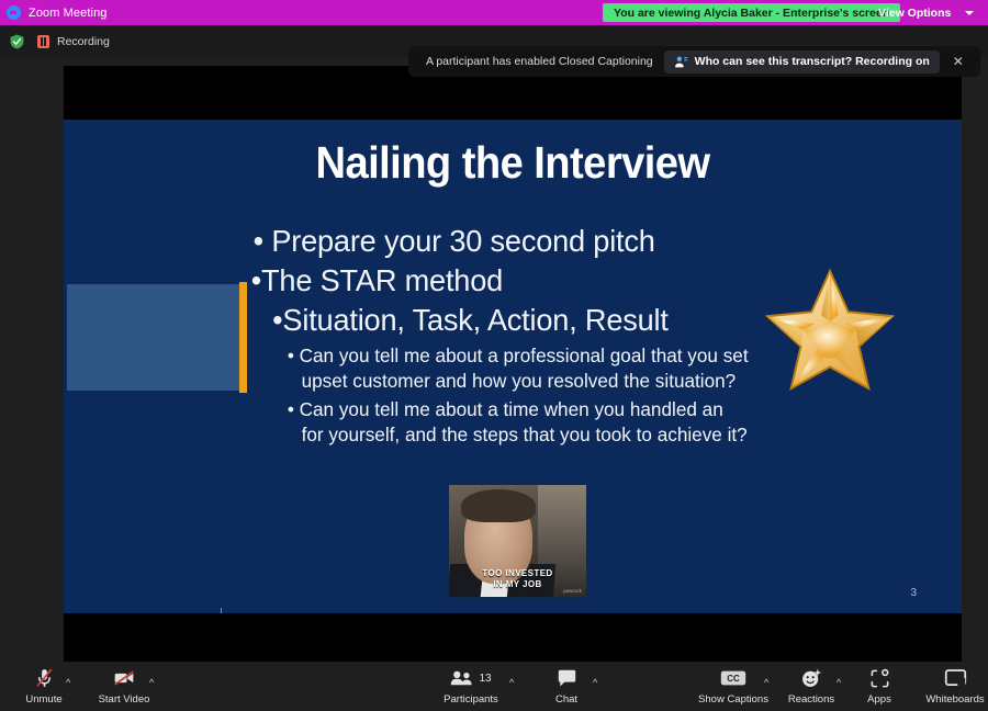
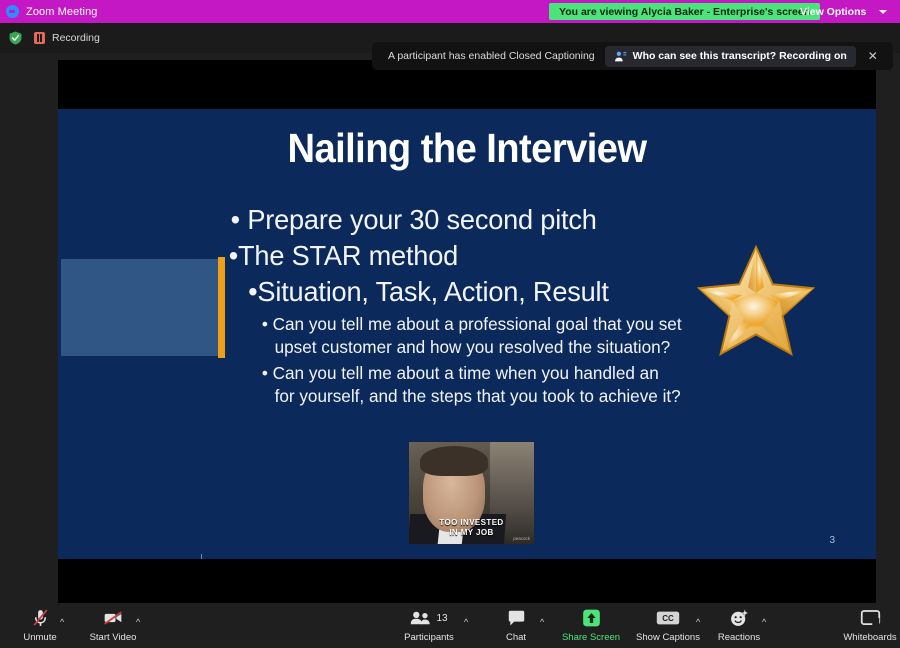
  Zoom Meeting
  You are viewing Alycia Baker - Enterprise's screen
  View Options
  Recording
  A participant has enabled Closed Captioning
  Who can see this transcript? Recording on
  ✕
  Nailing the Interview
  • Prepare your 30 second pitch
  •The STAR method
  •Situation, Task, Action, Result
  • Can you tell me about a professional goal that you set
  upset customer and how you resolved the situation?
  • Can you tell me about a time when you handled an
  for yourself, and the steps that you took to achieve it?
  TOO INVESTED
  IN MY JOB
  3
  Unmute
  ^
  Start Video
  ^
  13
  Participants
  ^
  Chat
  ^
+ Share Screen
  CC
  Show Captions
  ^
  Reactions
  ^
- Apps
  Whiteboards
